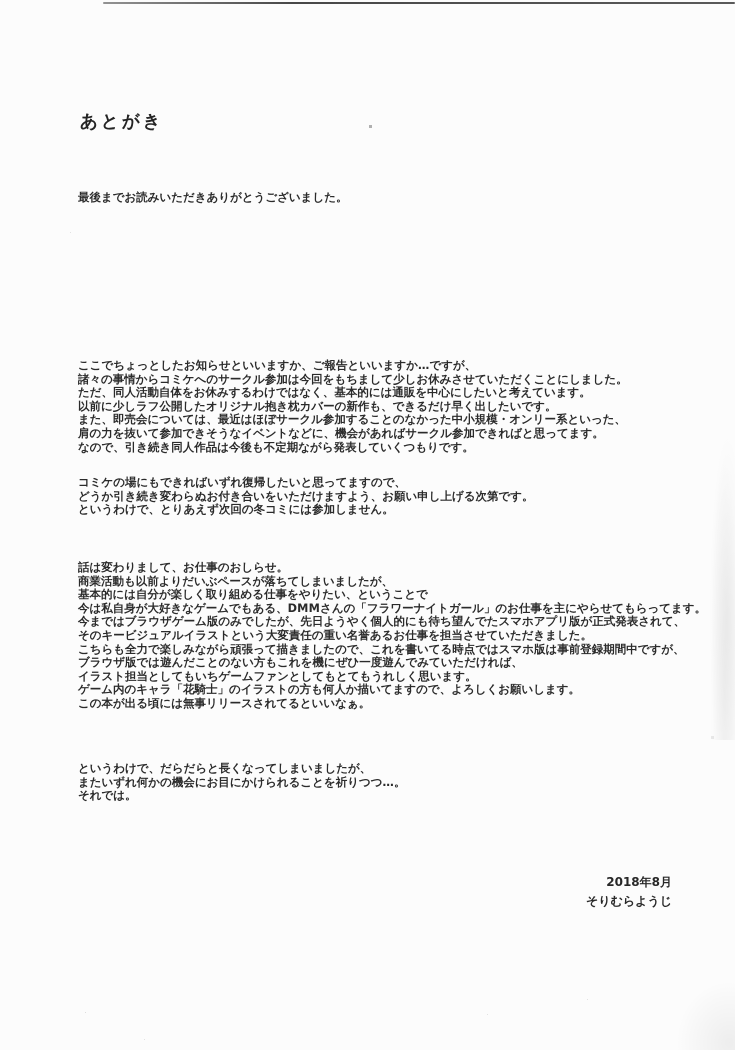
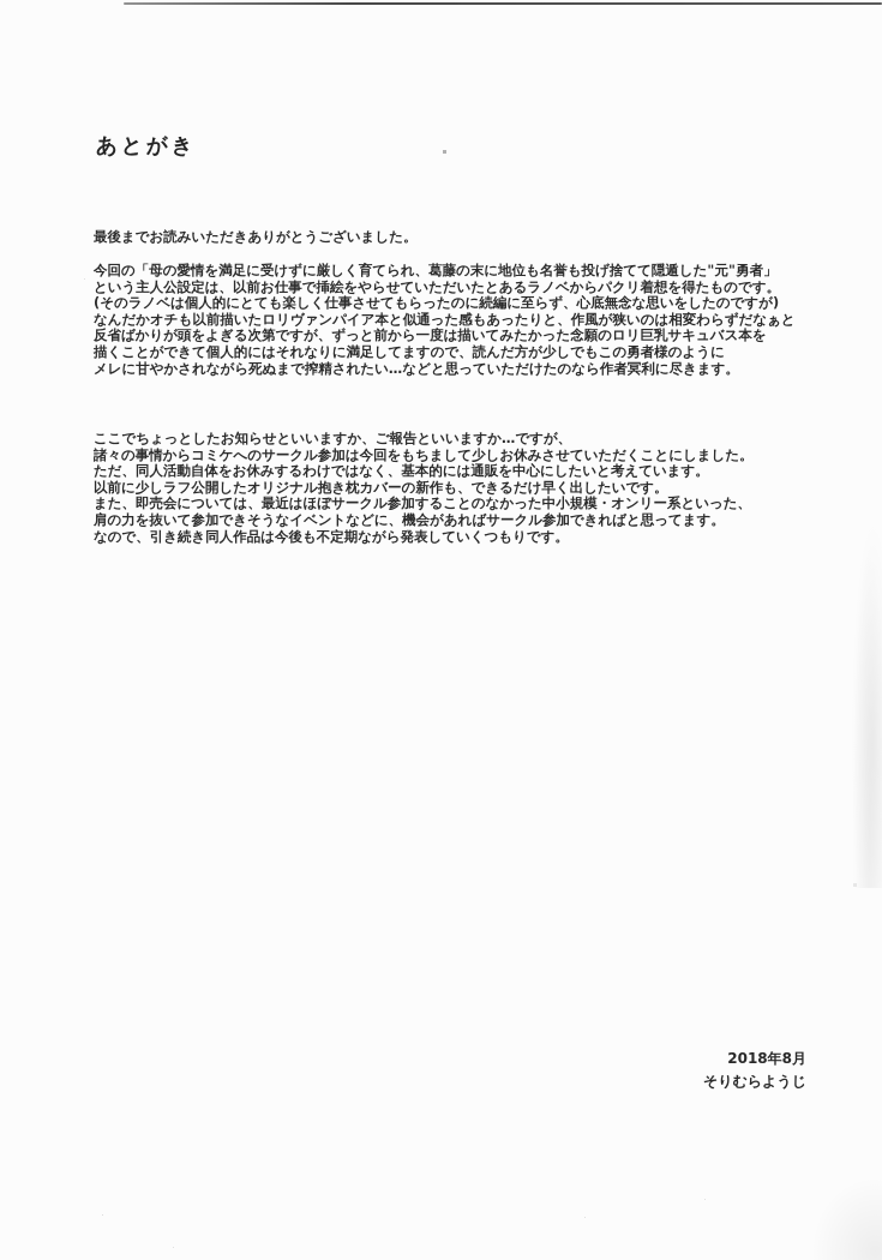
  あとがき
  最後までお読みいただきありがとうございました。
+ 今回の「母の愛情を満足に受けずに厳しく育てられ、葛藤の末に地位も名誉も投げ捨てて隠遁した"元"勇者」
+ という主人公設定は、以前お仕事で挿絵をやらせていただいたとあるラノベからパクリ着想を得たものです。
+ (そのラノベは個人的にとても楽しく仕事させてもらったのに続編に至らず、心底無念な思いをしたのですが)
+ なんだかオチも以前描いたロリヴァンパイア本と似通った感もあったりと、作風が狭いのは相変わらずだなぁと
+ 反省ばかりが頭をよぎる次第ですが、ずっと前から一度は描いてみたかった念願のロリ巨乳サキュバス本を
+ 描くことができて個人的にはそれなりに満足してますので、読んだ方が少しでもこの勇者様のように
+ メレに甘やかされながら死ぬまで搾精されたい…などと思っていただけたのなら作者冥利に尽きます。
  ここでちょっとしたお知らせといいますか、ご報告といいますか…ですが、
  諸々の事情からコミケへのサークル参加は今回をもちまして少しお休みさせていただくことにしました。
  ただ、同人活動自体をお休みするわけではなく、基本的には通販を中心にしたいと考えています。
  以前に少しラフ公開したオリジナル抱き枕カバーの新作も、できるだけ早く出したいです。
  また、即売会については、最近はほぼサークル参加することのなかった中小規模・オンリー系といった、
  肩の力を抜いて参加できそうなイベントなどに、機会があればサークル参加できればと思ってます。
  なので、引き続き同人作品は今後も不定期ながら発表していくつもりです。
- コミケの場にもできればいずれ復帰したいと思ってますので、
- どうか引き続き変わらぬお付き合いをいただけますよう、お願い申し上げる次第です。
- というわけで、とりあえず次回の冬コミには参加しません。
- 話は変わりまして、お仕事のおしらせ。
- 商業活動も以前よりだいぶペースが落ちてしまいましたが、
- 基本的には自分が楽しく取り組める仕事をやりたい、ということで
- 今は私自身が大好きなゲームでもある、DMMさんの「フラワーナイトガール」のお仕事を主にやらせてもらってます。
- 今まではブラウザゲーム版のみでしたが、先日ようやく個人的にも待ち望んでたスマホアプリ版が正式発表されて、
- そのキービジュアルイラストという大変責任の重い名誉あるお仕事を担当させていただきました。
- こちらも全力で楽しみながら頑張って描きましたので、これを書いてる時点ではスマホ版は事前登録期間中ですが、
- ブラウザ版では遊んだことのない方もこれを機にぜひ一度遊んでみていただければ、
- イラスト担当としてもいちゲームファンとしてもとてもうれしく思います。
- ゲーム内のキャラ「花騎士」のイラストの方も何人か描いてますので、よろしくお願いします。
- この本が出る頃には無事リリースされてるといいなぁ。
- というわけで、だらだらと長くなってしまいましたが、
- またいずれ何かの機会にお目にかけられることを祈りつつ…。
- それでは。
  2018年8月
  そりむらようじ
